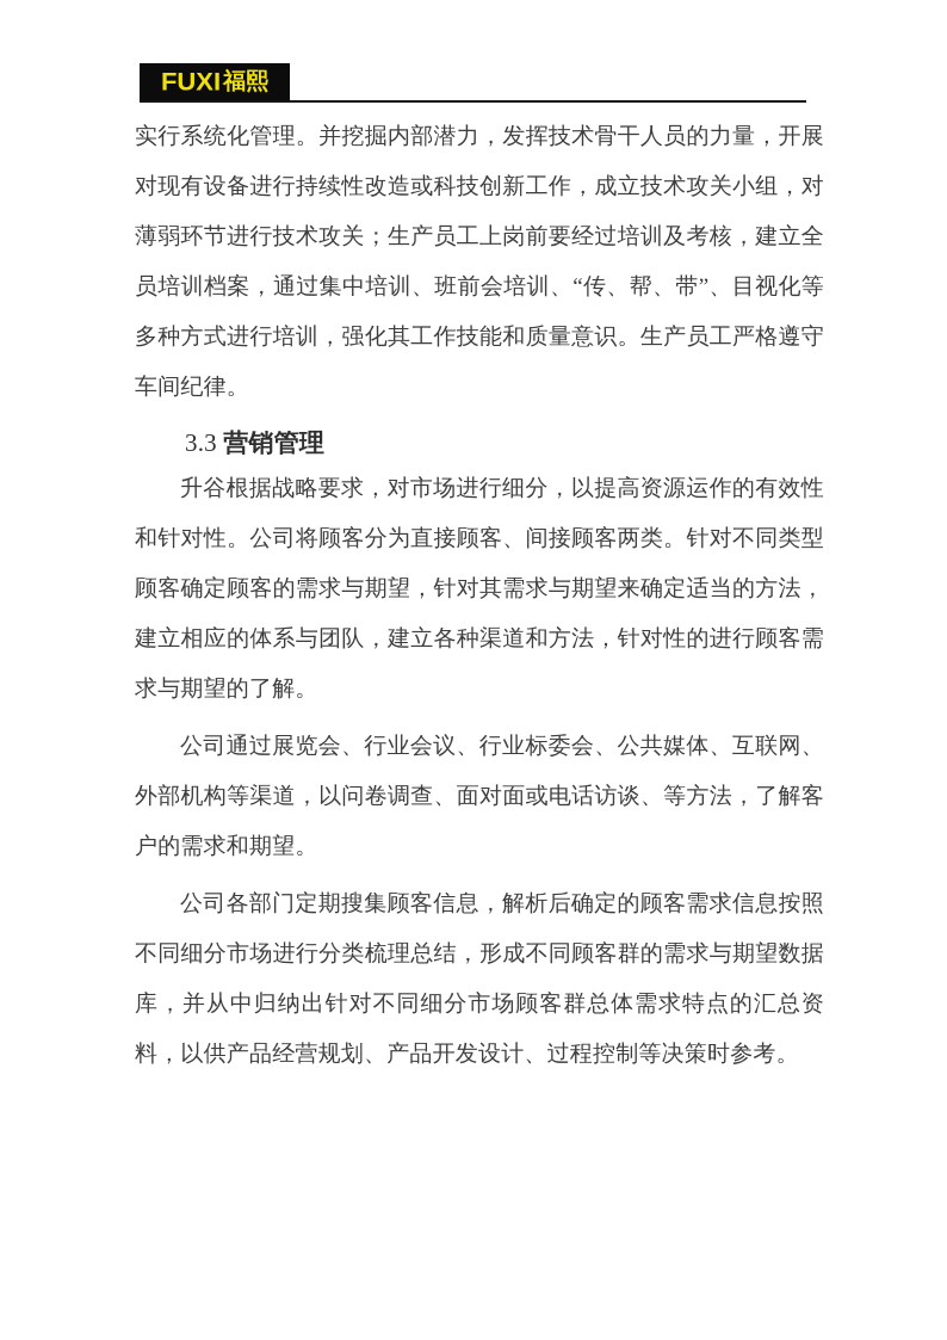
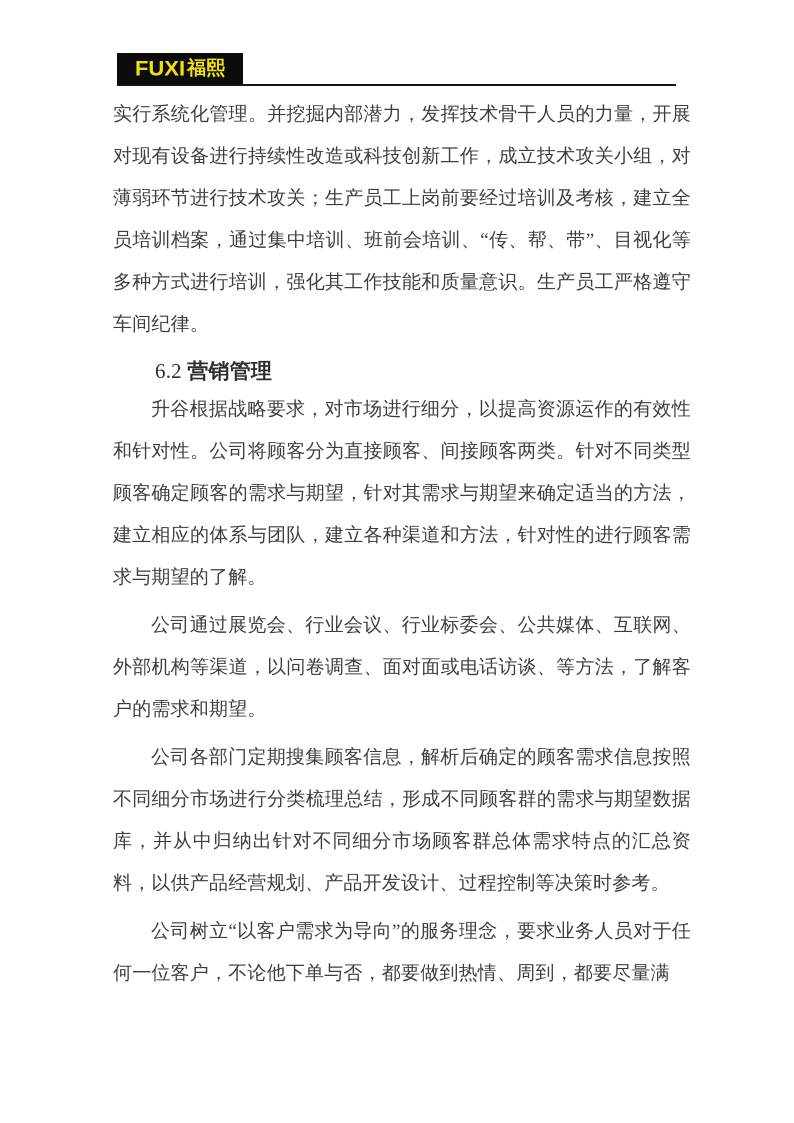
  FUXI
  福熙
  实行系统化管理。并挖掘内部潜力，发挥技术骨干人员的力量，开展对现有设备进行持续性改造或科技创新工作，成立技术攻关小组，对薄弱环节进行技术攻关；生产员工上岗前要经过培训及考核，建立全员培训档案，通过集中培训、班前会培训、“传、帮、带”、目视化等多种方式进行培训，强化其工作技能和质量意识。生产员工严格遵守车间纪律。
- 3.3 营销管理
+ 6.2 营销管理
  升谷根据战略要求，对市场进行细分，以提高资源运作的有效性和针对性。公司将顾客分为直接顾客、间接顾客两类。针对不同类型顾客确定顾客的需求与期望，针对其需求与期望来确定适当的方法，建立相应的体系与团队，建立各种渠道和方法，针对性的进行顾客需求与期望的了解。
  公司通过展览会、行业会议、行业标委会、公共媒体、互联网、外部机构等渠道，以问卷调查、面对面或电话访谈、等方法，了解客户的需求和期望。
  公司各部门定期搜集顾客信息，解析后确定的顾客需求信息按照不同细分市场进行分类梳理总结，形成不同顾客群的需求与期望数据库，并从中归纳出针对不同细分市场顾客群总体需求特点的汇总资料，以供产品经营规划、产品开发设计、过程控制等决策时参考。
+ 公司树立“以客户需求为导向”的服务理念，要求业务人员对于任何一位客户，不论他下单与否，都要做到热情、周到，都要尽量满
